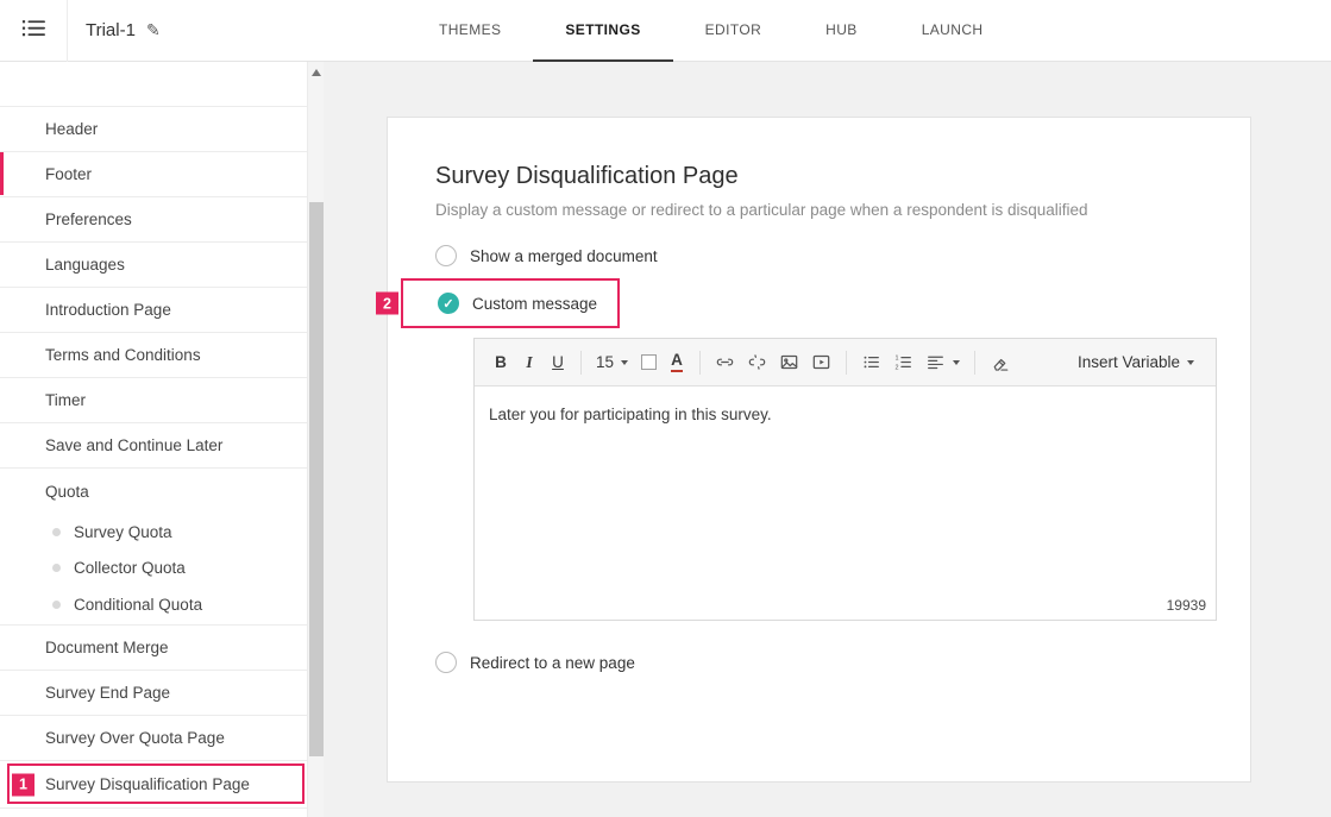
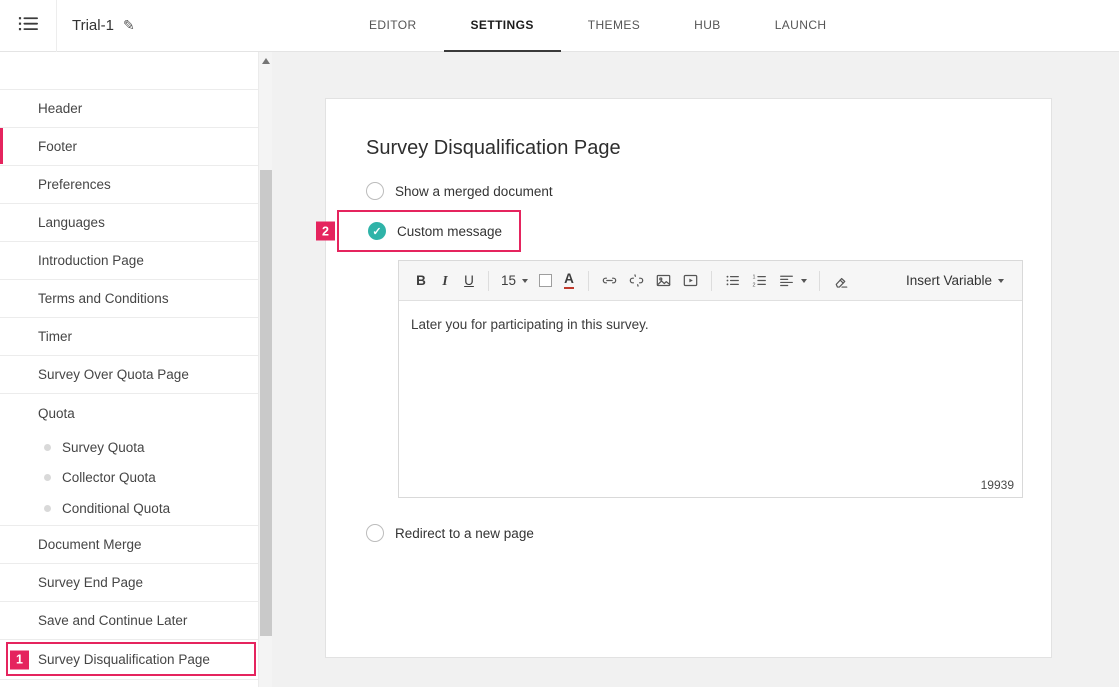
  Trial-1
  ✎
- THEMES
+ EDITOR
  SETTINGS
- EDITOR
+ THEMES
  HUB
  LAUNCH
  Header
  Footer
  Preferences
  Languages
  Introduction Page
  Terms and Conditions
  Timer
- Save and Continue Later
+ Survey Over Quota Page
  Quota
  Survey Quota
  Collector Quota
  Conditional Quota
  Document Merge
  Survey End Page
- Survey Over Quota Page
+ Save and Continue Later
  Survey Disqualification Page
  1
  Survey Disqualification Page
- Display a custom message or redirect to a particular page when a respondent is disqualified
  Show a merged document
  2
  Custom message
  B
  I
  U
  15
  A
  Insert Variable
  Later you for participating in this survey.
  19939
  Redirect to a new page
